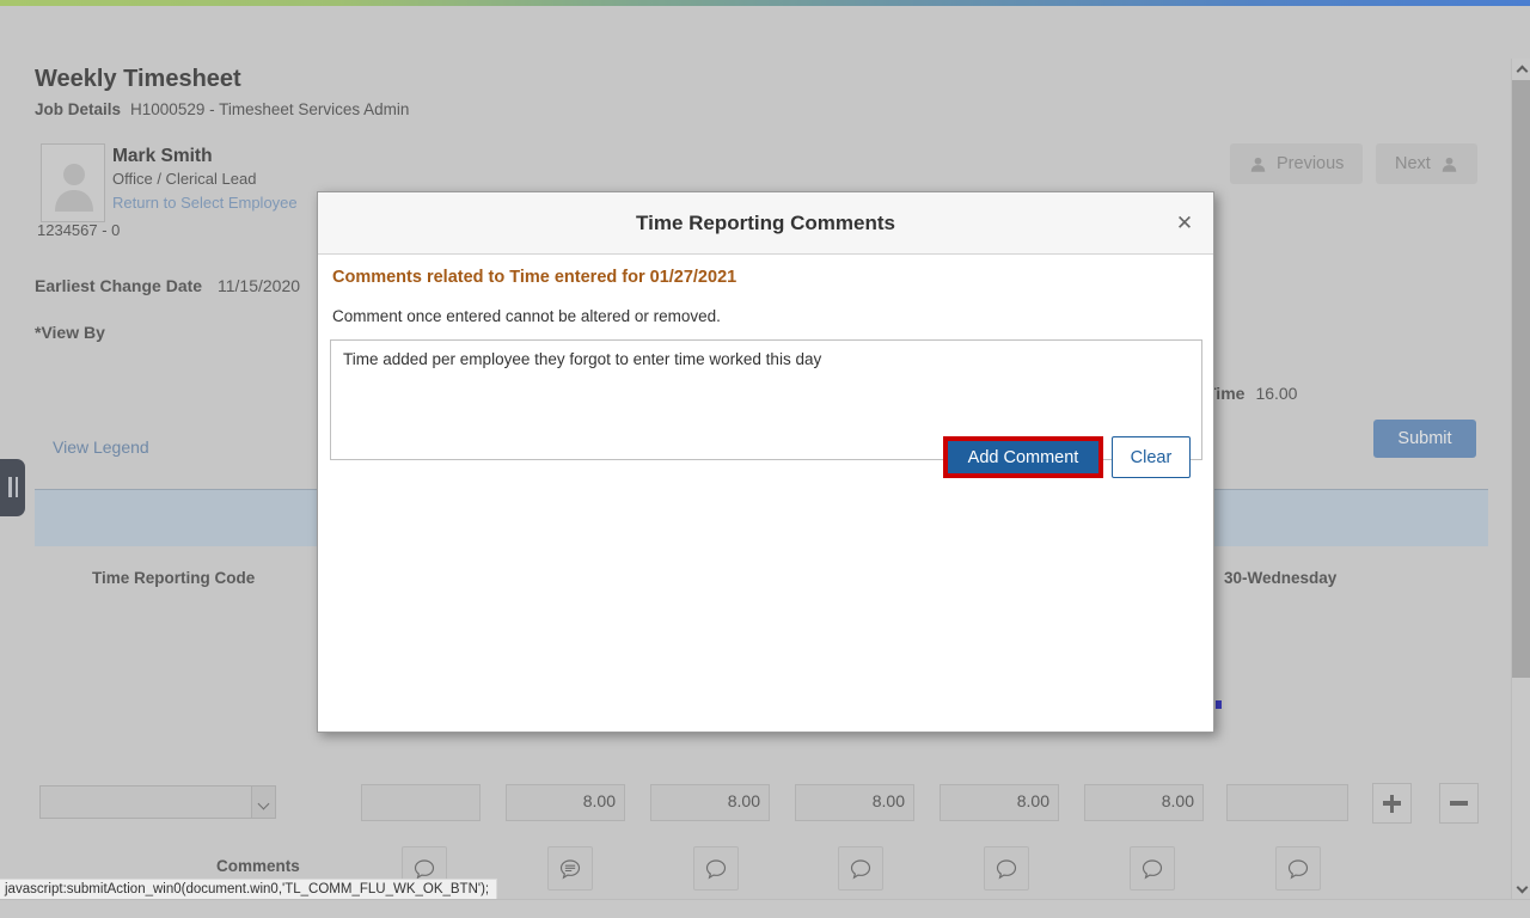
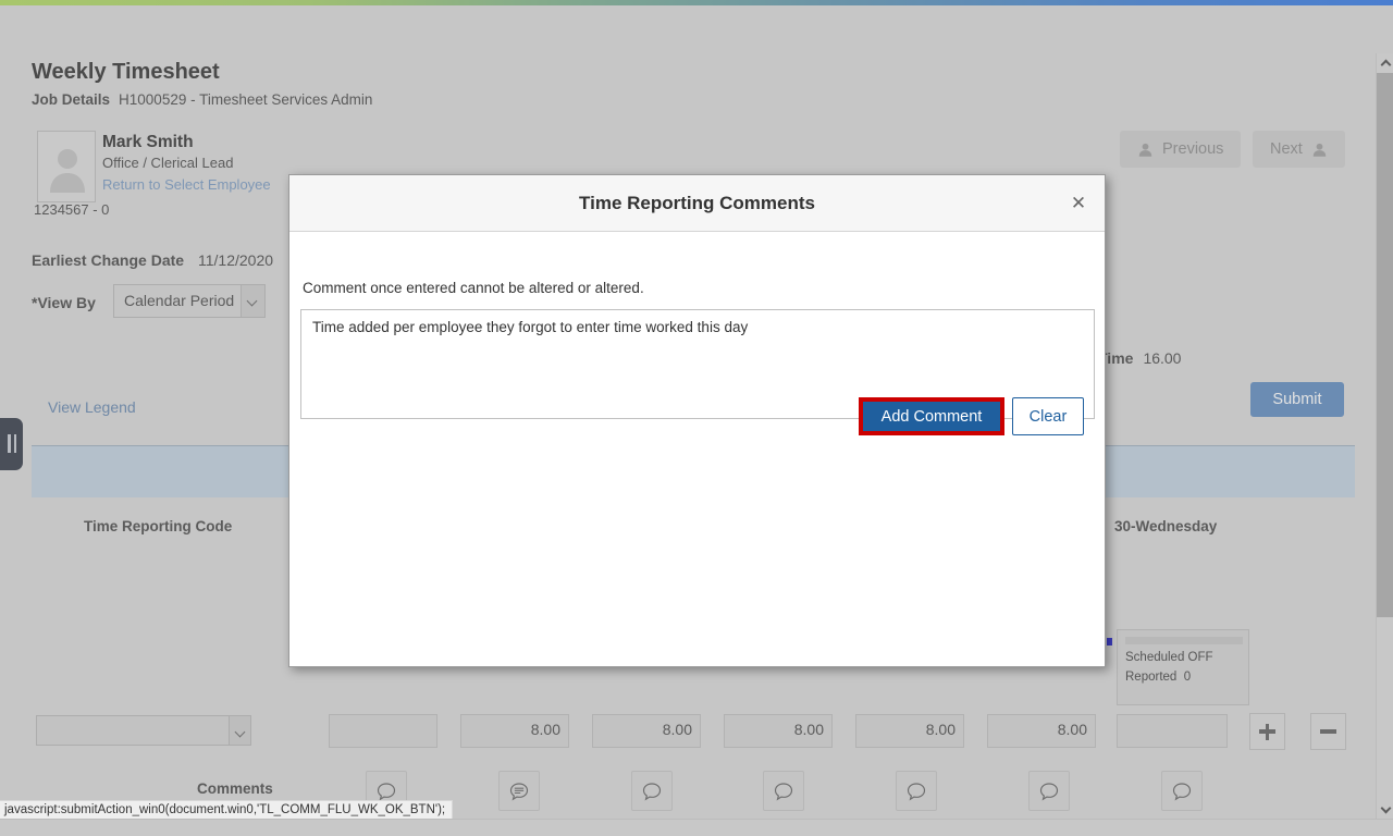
  Weekly Timesheet
  Job Details H1000529 - Timesheet Services Admin
  Mark Smith
  Office / Clerical Lead
  Return to Select Employee
  1234567 - 0
  Earliest Change Date
- 11/15/2020
+ 11/12/2020
  *View By
+ Calendar Period
  Previous
  Next
  ime 16.00
  Submit
  View Legend
  Time Reporting Code
  30-Wednesday
+ Scheduled OFF
+ Reported 0
  8.00
  8.00
  8.00
  8.00
  8.00
  Comments
  Time Reporting Comments
  ✕
- Comments related to Time entered for 01/27/2021
- Comment once entered cannot be altered or removed.
+ Comment once entered cannot be altered or altered.
  Time added per employee they forgot to enter time worked this day
  Add Comment
  Clear
  javascript:submitAction_win0(document.win0,'TL_COMM_FLU_WK_OK_BTN');
